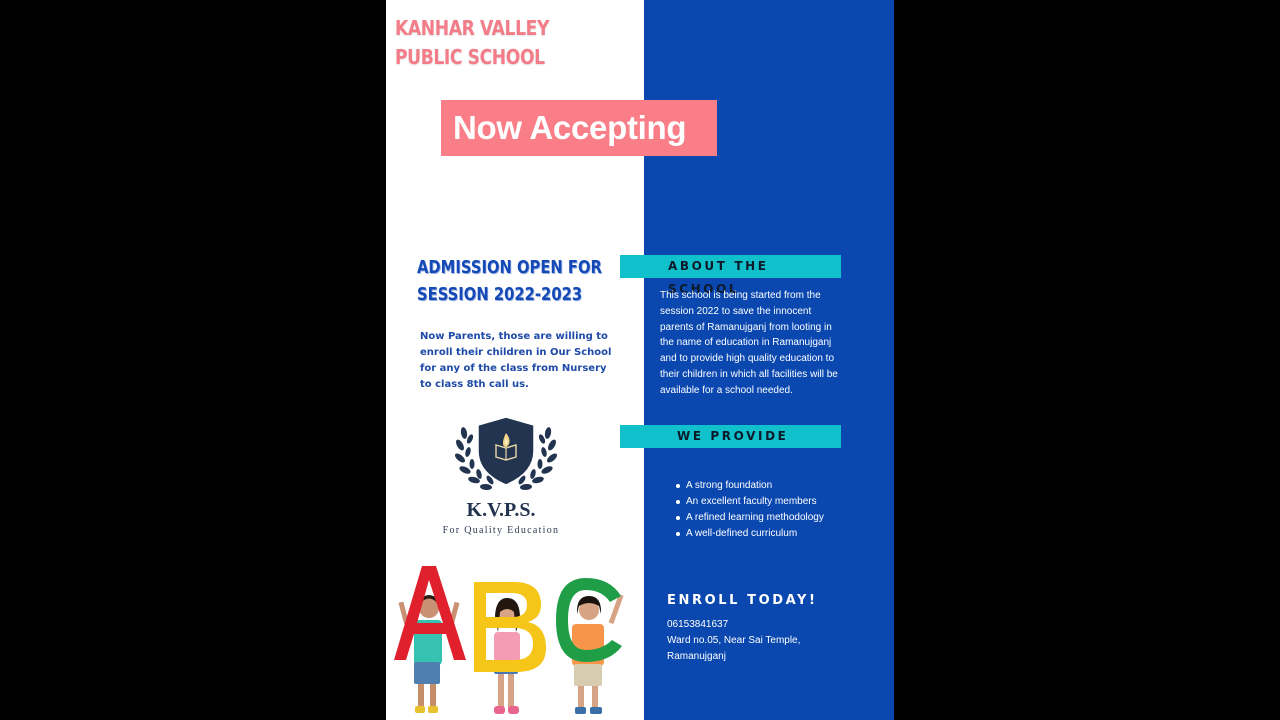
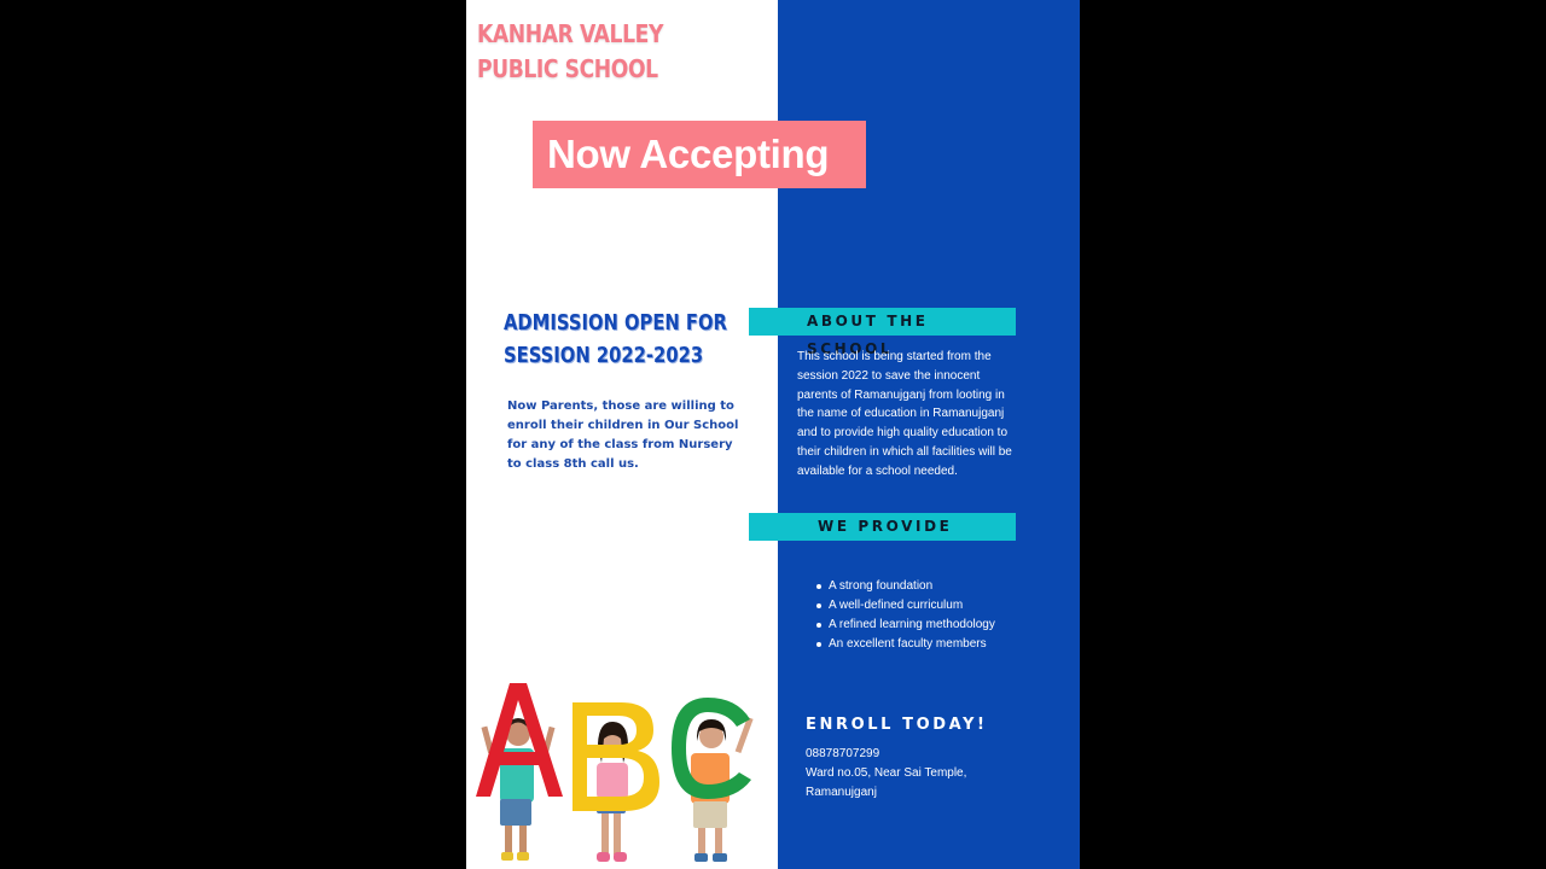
  KANHAR VALLEY PUBLIC SCHOOL
  Now Accepting
  ADMISSION OPEN FOR
  SESSION 2022-2023
  Now Parents, those are willing to enroll their children in Our School for any of the class from Nursery to class 8th call us.
- K.V.P.S.
- For Quality Education
  ABOUT THE SCHOOL
  This school is being started from the session 2022 to save the innocent parents of Ramanujganj from looting in the name of education in Ramanujganj and to provide high quality education to their children in which all facilities will be available for a school needed.
  WE PROVIDE
  A strong foundation
- An excellent faculty members
+ A well-defined curriculum
  A refined learning methodology
- A well-defined curriculum
+ An excellent faculty members
  ENROLL TODAY!
- 06153841637
+ 08878707299
  Ward no.05, Near Sai Temple,
  Ramanujganj
